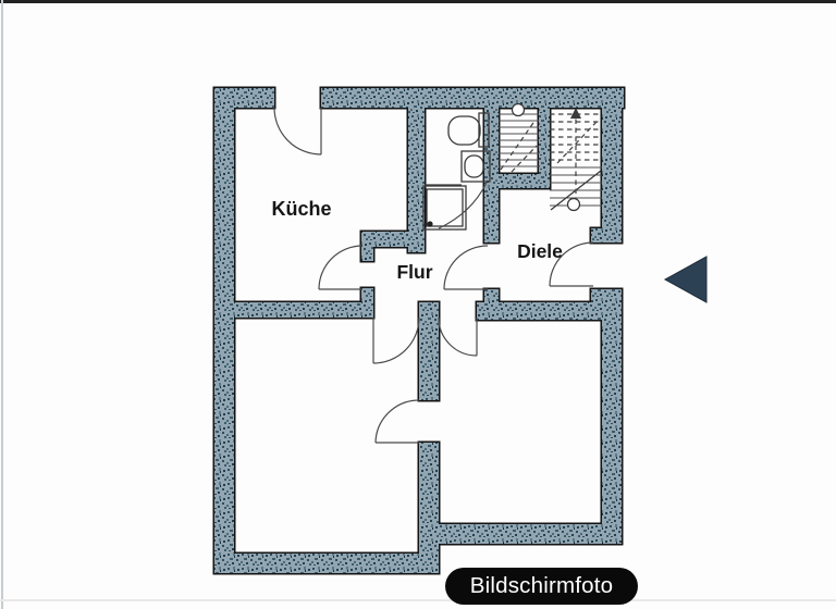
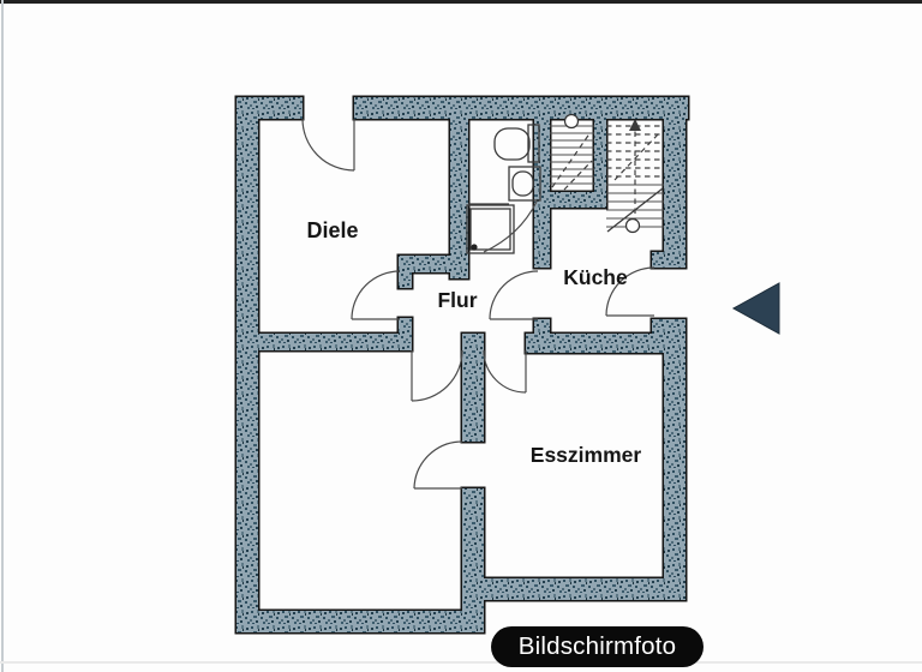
- Küche
+ Diele
  Flur
- Diele
+ Küche
+ Esszimmer
  Bildschirmfoto
